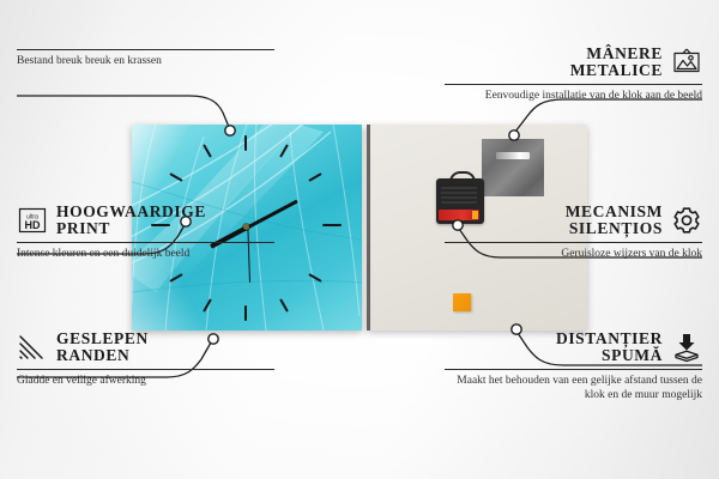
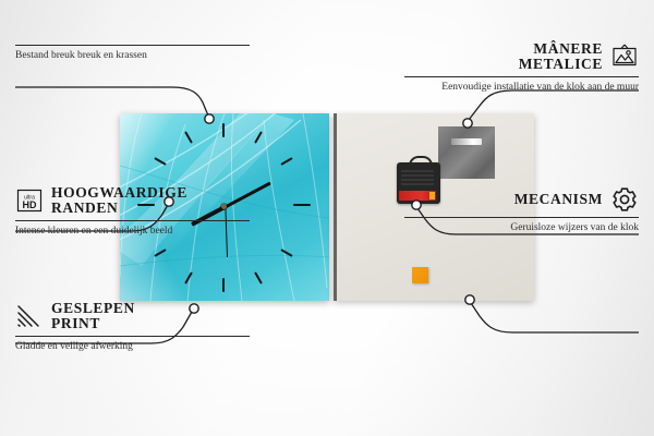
  Bestand breuk breuk en krassen
  HD
  HOOGWAARDIGE
- PRINT
+ RANDEN
  Intense kleuren en een duidelijk beeld
  GESLEPEN
- RANDEN
+ PRINT
  Gladde en veilige afwerking
  MÂNERE
  METALICE
- Eenvoudige installatie van de klok aan de beeld
+ Eenvoudige installatie van de klok aan de muur
  MECANISM
- SILENȚIOS
  Geruisloze wijzers van de klok
- DISTANȚIER
- SPUMĂ
- Maakt het behouden van een gelijke afstand tussen de klok en de muur mogelijk
